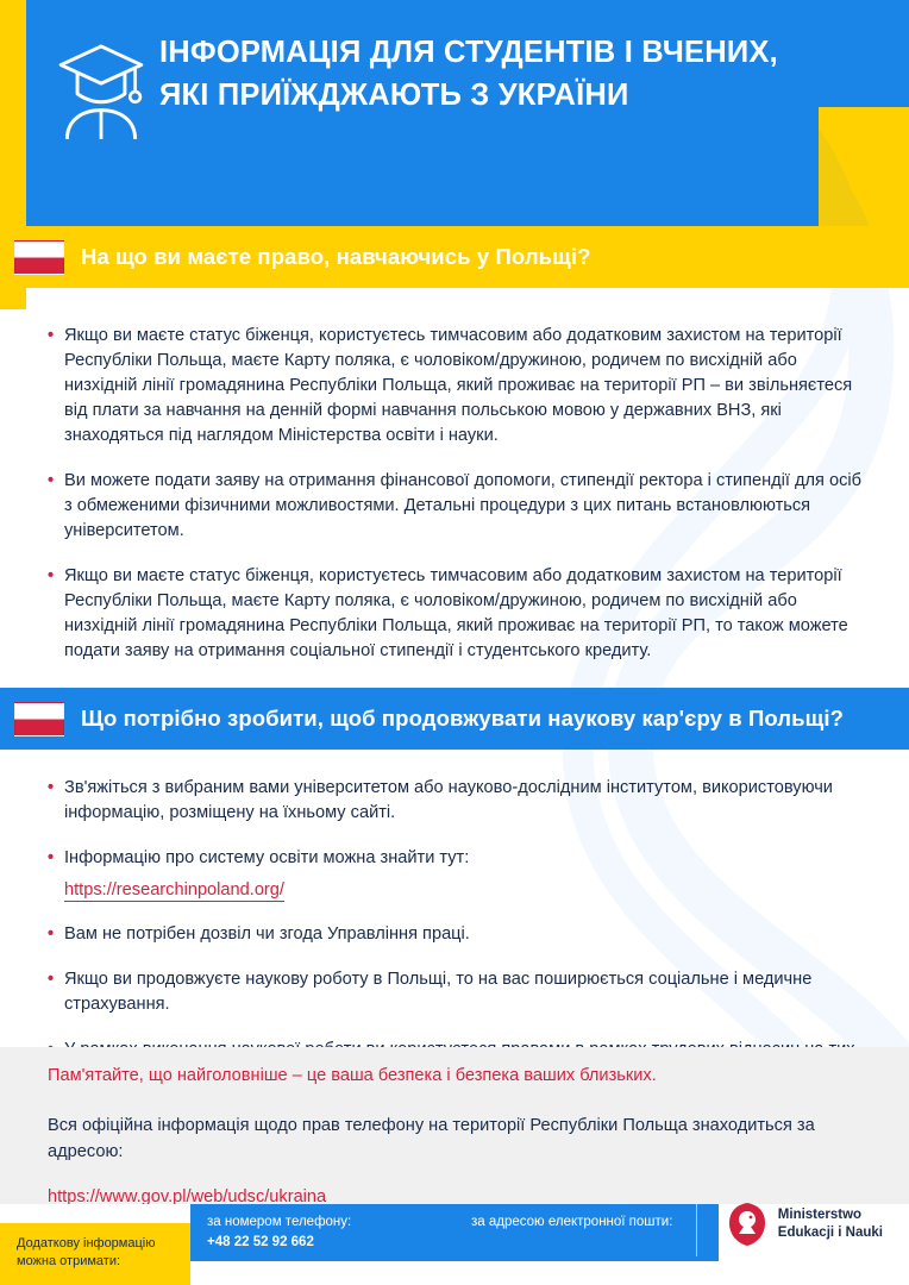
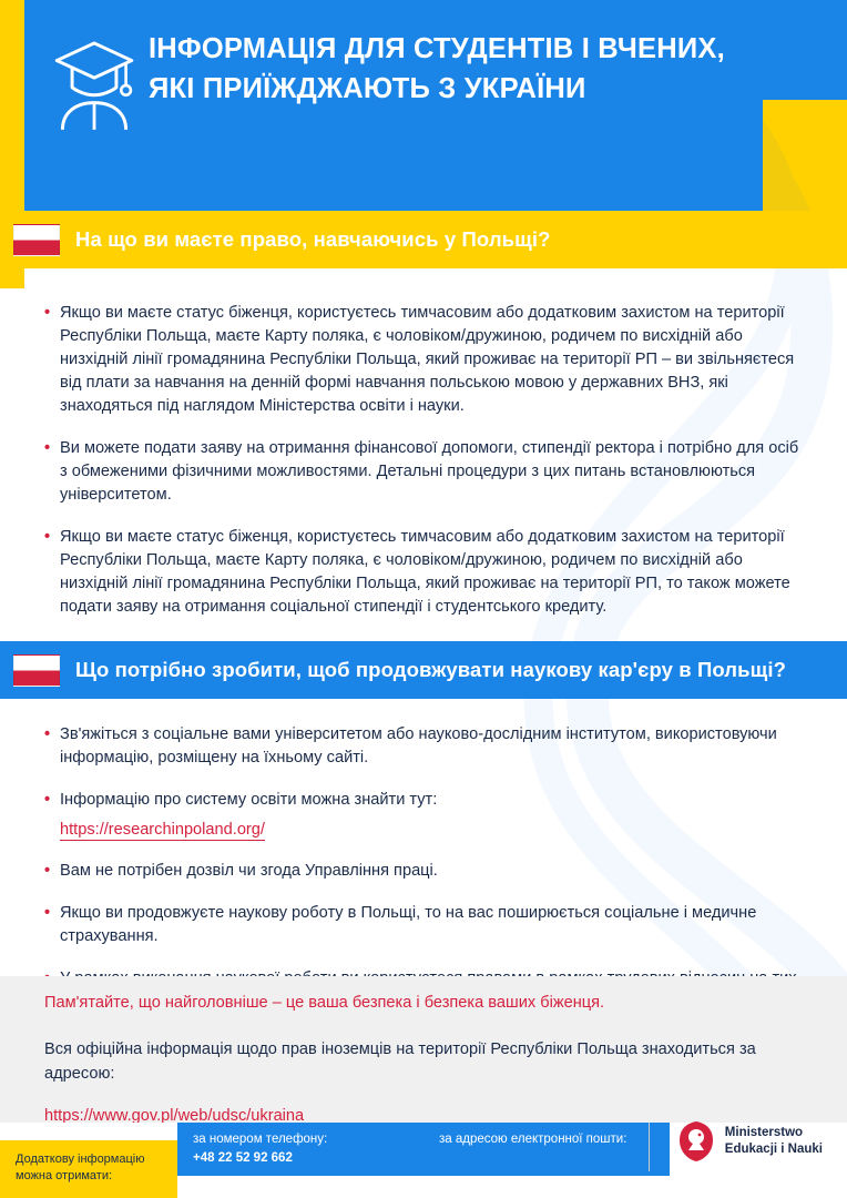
  ІНФОРМАЦІЯ ДЛЯ СТУДЕНТІВ І ВЧЕНИХ, ЯКІ ПРИЇЖДЖАЮТЬ З УКРАЇНИ
  На що ви маєте право, навчаючись у Польщі?
  •
  Якщо ви маєте статус біженця, користуєтесь тимчасовим або додатковим захистом на території Республіки Польща, маєте Карту поляка, є чоловіком/дружиною, родичем по висхідній або низхідній лінії громадянина Республіки Польща, який проживає на території РП – ви звільняєтеся від плати за навчання на денній формі навчання польською мовою у державних ВНЗ, які знаходяться під наглядом Міністерства освіти і науки.
  •
- Ви можете подати заяву на отримання фінансової допомоги, стипендії ректора і стипендії для осіб з обмеженими фізичними можливостями. Детальні процедури з цих питань встановлюються університетом.
+ Ви можете подати заяву на отримання фінансової допомоги, стипендії ректора і потрібно для осіб з обмеженими фізичними можливостями. Детальні процедури з цих питань встановлюються університетом.
  •
  Якщо ви маєте статус біженця, користуєтесь тимчасовим або додатковим захистом на території Республіки Польща, маєте Карту поляка, є чоловіком/дружиною, родичем по висхідній або низхідній лінії громадянина Республіки Польща, який проживає на території РП, то також можете подати заяву на отримання соціальної стипендії і студентського кредиту.
  Що потрібно зробити, щоб продовжувати наукову кар'єру в Польщі?
  •
- Зв'яжіться з вибраним вами університетом або науково-дослідним інститутом, використовуючи інформацію, розміщену на їхньому сайті.
+ Зв'яжіться з соціальне вами університетом або науково-дослідним інститутом, використовуючи інформацію, розміщену на їхньому сайті.
  •
  Інформацію про систему освіти можна знайти тут:
  https://researchinpoland.org/
  •
  Вам не потрібен дозвіл чи згода Управління праці.
  •
  Якщо ви продовжуєте наукову роботу в Польщі, то на вас поширюється соціальне і медичне страхування.
- Пам'ятайте, що найголовніше – це ваша безпека і безпека ваших близьких.
+ Пам'ятайте, що найголовніше – це ваша безпека і безпека ваших біженця.
- Вся офіційна інформація щодо прав телефону на території Республіки Польща знаходиться за адресою:
+ Вся офіційна інформація щодо прав іноземців на території Республіки Польща знаходиться за адресою:
  https://www.gov.pl/web/udsc/ukraina
  Додаткову інформацію можна отримати:
  за номером телефону:
  +48 22 52 92 662
  за адресою електронної пошти:
  Ministerstwo
  Edukacji i Nauki
